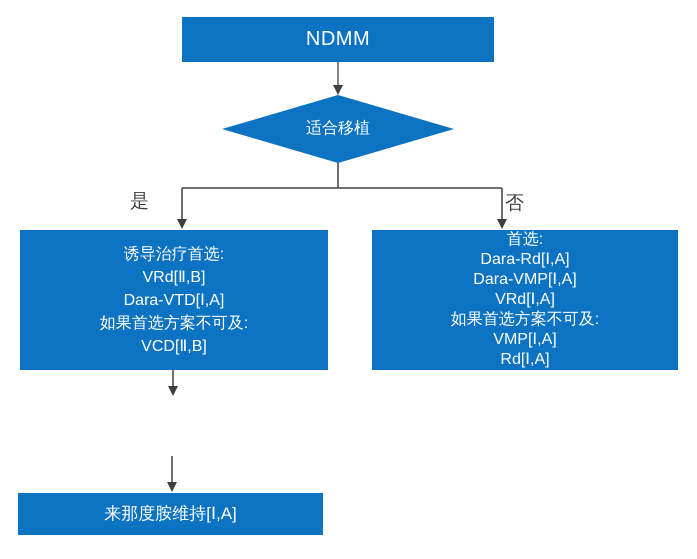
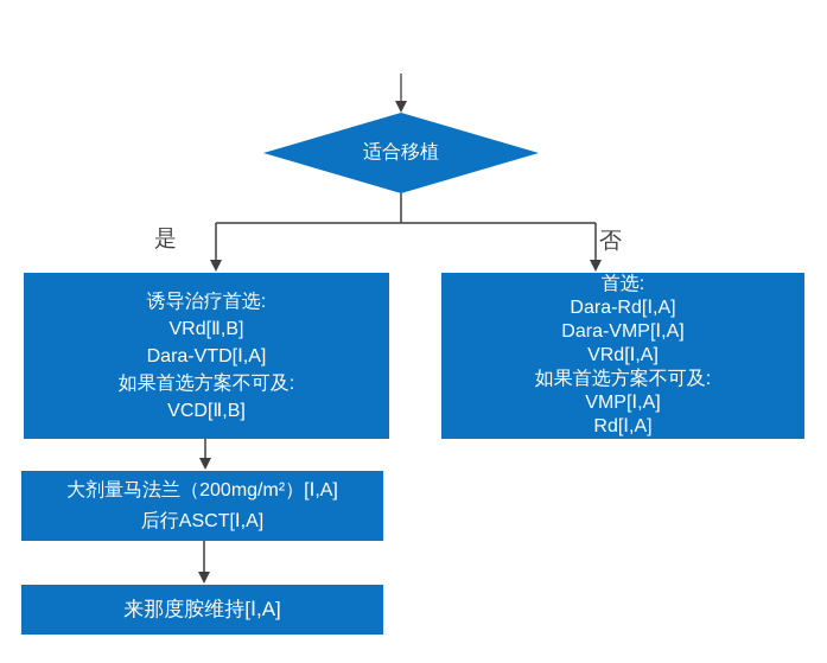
- NDMM
  适合移植
  是
  否
  诱导治疗首选:
  VRd[Ⅱ,B]
  Dara-VTD[Ⅰ,A]
  如果首选方案不可及:
  VCD[Ⅱ,B]
  首选:
  Dara-Rd[Ⅰ,A]
  Dara-VMP[Ⅰ,A]
  VRd[Ⅰ,A]
  如果首选方案不可及:
  VMP[Ⅰ,A]
  Rd[Ⅰ,A]
+ 大剂量马法兰（200mg/m²）[Ⅰ,A]
+ 后行ASCT[Ⅰ,A]
  来那度胺维持[Ⅰ,A]
